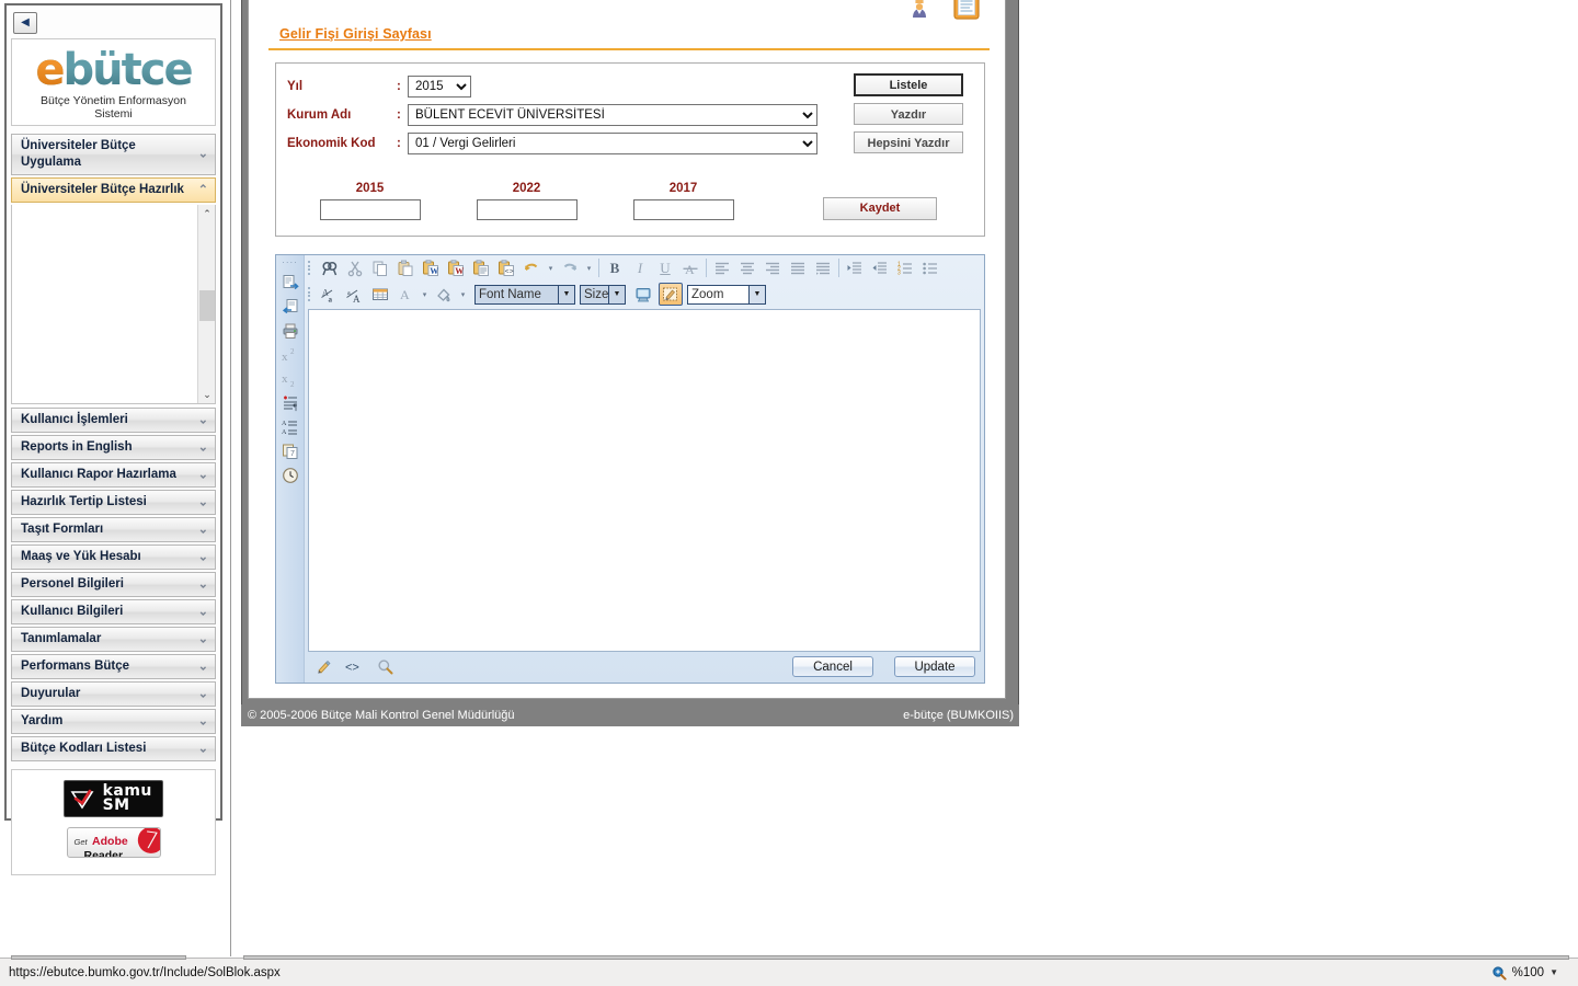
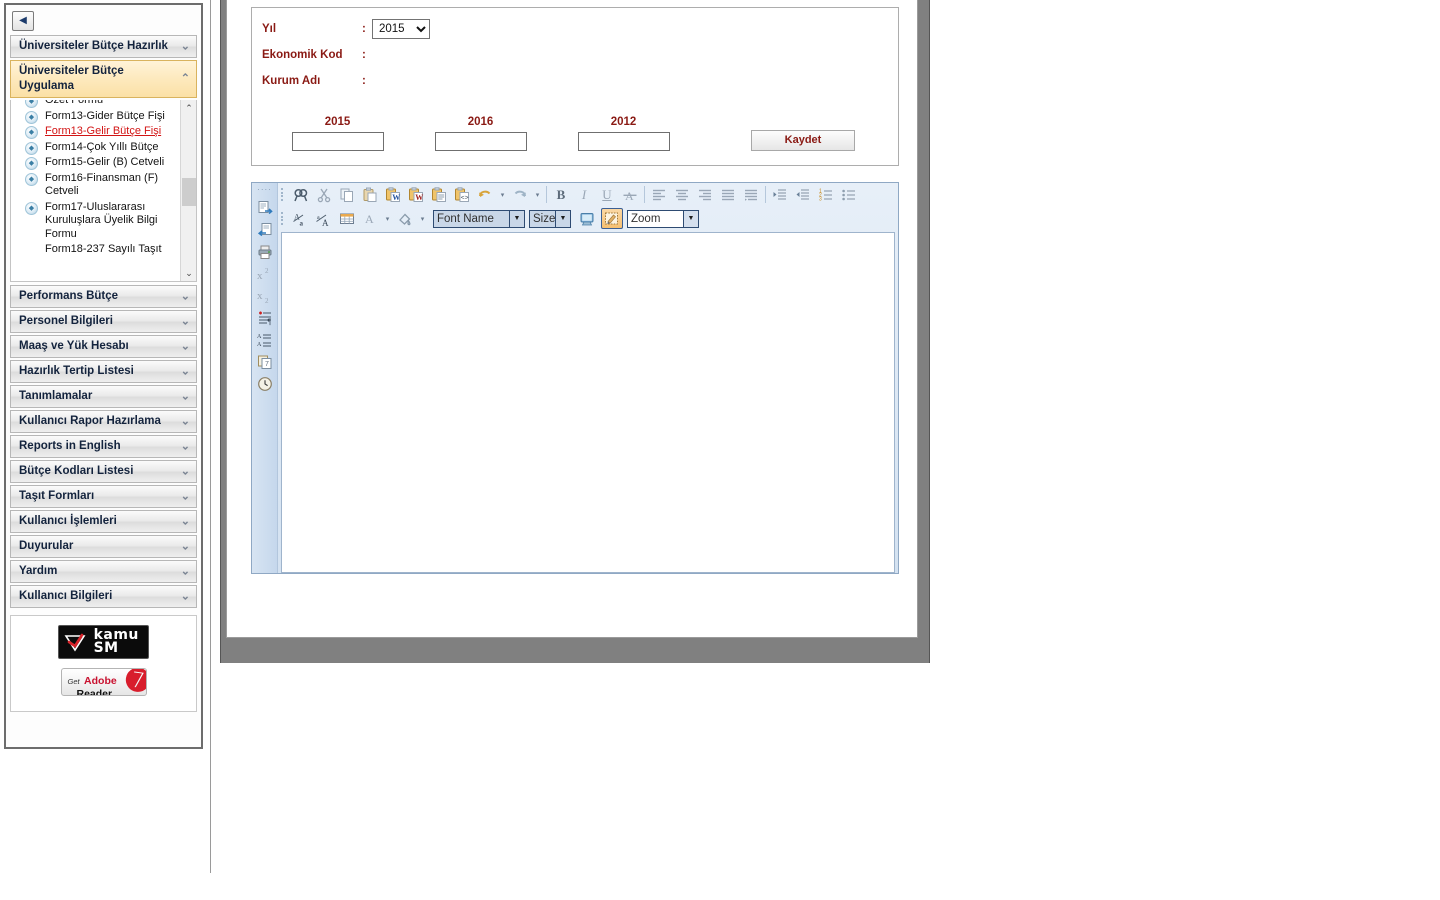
  ◀
- ebütce
- Bütçe Yönetim Enformasyon
- Sistemi
- Üniversiteler Bütçe Uygulama
+ Üniversiteler Bütçe Hazırlık
  ⌄
- Üniversiteler Bütçe Hazırlık
+ Üniversiteler Bütçe Uygulama
  ⌃
+ Özet Formu
+ Form13-Gider Bütçe Fişi
+ Form13-Gelir Bütçe Fişi
+ Form14-Çok Yıllı Bütçe
+ Form15-Gelir (B) Cetveli
+ Form16-Finansman (F) Cetveli
+ Form17-Uluslararası Kuruluşlara Üyelik Bilgi Formu
+ Form18-237 Sayılı Taşıt
  ⌃
  ⌄
- Kullanıcı İşlemleri
+ Performans Bütçe
  ⌄
- Reports in English
+ Personel Bilgileri
  ⌄
- Kullanıcı Rapor Hazırlama
+ Maaş ve Yük Hesabı
  ⌄
  Hazırlık Tertip Listesi
  ⌄
- Taşıt Formları
+ Tanımlamalar
  ⌄
- Maaş ve Yük Hesabı
+ Kullanıcı Rapor Hazırlama
  ⌄
- Personel Bilgileri
+ Reports in English
  ⌄
- Kullanıcı Bilgileri
+ Bütçe Kodları Listesi
  ⌄
- Tanımlamalar
+ Taşıt Formları
  ⌄
- Performans Bütçe
+ Kullanıcı İşlemleri
  ⌄
  Duyurular
  ⌄
  Yardım
  ⌄
- Bütçe Kodları Listesi
+ Kullanıcı Bilgileri
  ⌄
  kamu
  SM Get Adobe
  Reader
- Gelir Fişi Girişi Sayfası
  Yıl
  :
  2015
- Kurum Adı
+ Ekonomik Kod
  :
- BÜLENT ECEVİT ÜNİVERSİTESİ
- Ekonomik Kod
+ Kurum Adı
  :
- 01 / Vergi Gelirleri
- Listele
- Yazdır
- Hepsini Yazdır
  2015
- 2022
+ 2016
- 2017
+ 2012
  Kaydet
  ····
  x
  2
  x
  2
  ¶
  W
  W
  B
  I
  U
  A
  a
  A
  A
  Font Name
  Size
  Zoom
- <>
- Cancel
- Update
- © 2005-2006 Bütçe Mali Kontrol Genel Müdürlüğü
- e-bütçe (BUMKOIIS)
- https://ebutce.bumko.gov.tr/Include/SolBlok.aspx
- %100
- ▼
